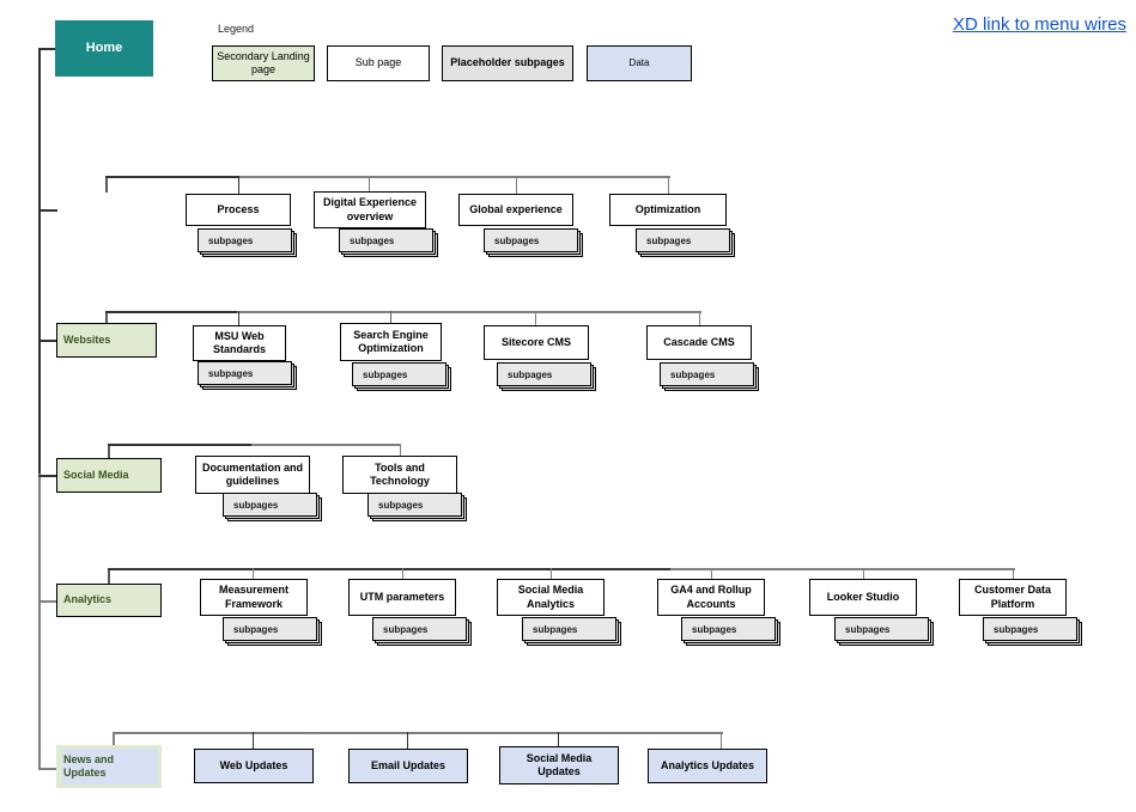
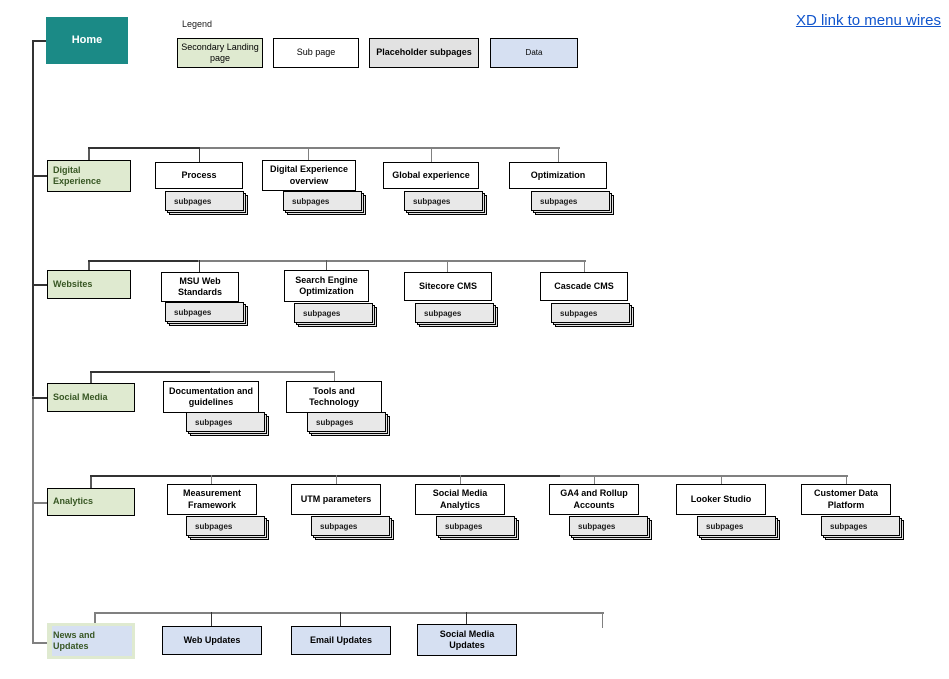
  XD link to menu wires
  Legend
  Secondary Landing page
  Sub page
  Placeholder subpages
  Data
  Home
+ Digital Experience
  Process
  subpages
  Digital Experience overview
  subpages
  Global experience
  subpages
  Optimization
  subpages
  Websites
  MSU Web Standards
  subpages
  Search Engine Optimization
  subpages
  Sitecore CMS
  subpages
  Cascade CMS
  subpages
  Social Media
  Documentation and guidelines
  subpages
  Tools and Technology
  subpages
  Analytics
  Measurement Framework
  subpages
  UTM parameters
  subpages
  Social Media Analytics
  subpages
  GA4 and Rollup Accounts
  subpages
  Looker Studio
  subpages
  Customer Data Platform
  subpages
  News and Updates
  Web Updates
  Email Updates
  Social Media Updates
- Analytics Updates
